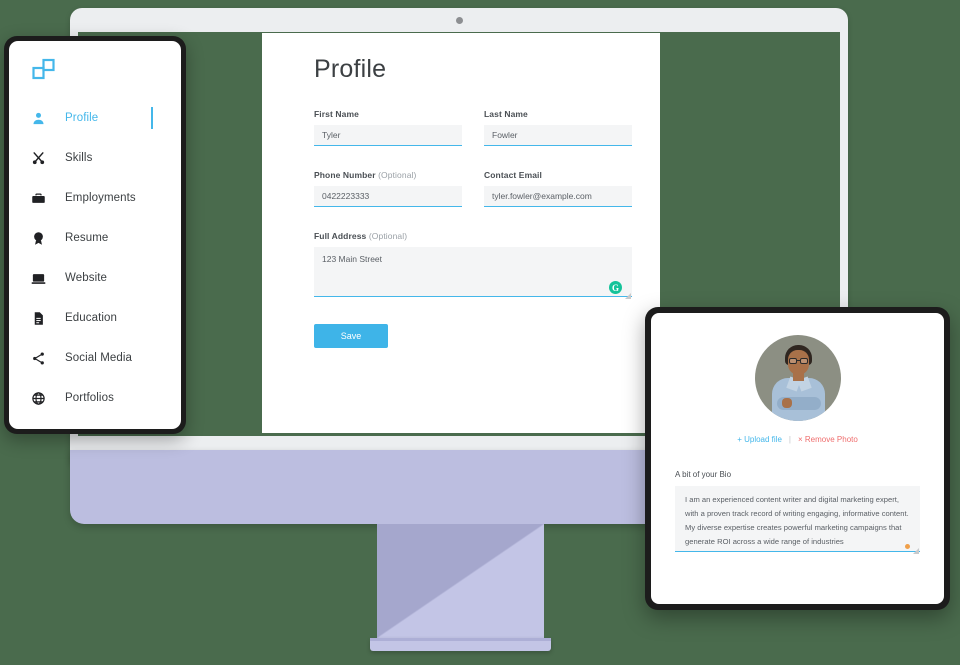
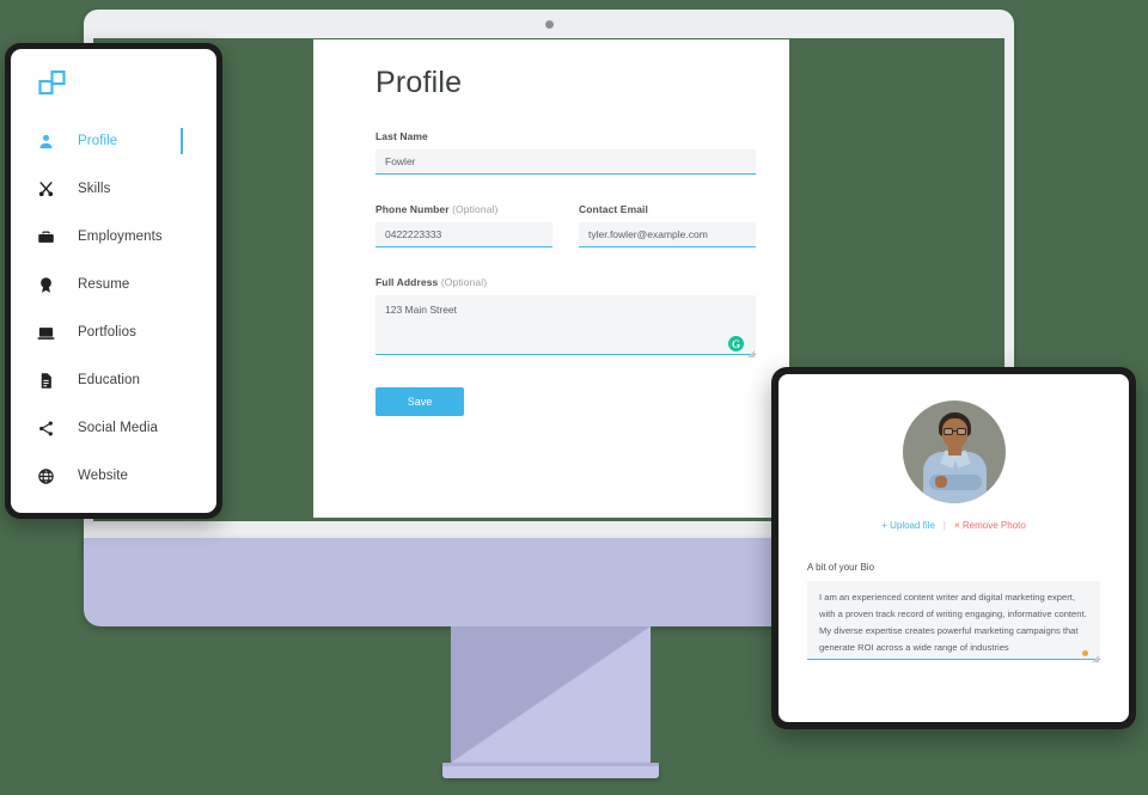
  Profile
- First Name
- Tyler
  Last Name
  Fowler
  Phone Number (Optional)
  0422223333
  Contact Email
  tyler.fowler@example.com
  Full Address (Optional)
  123 Main Street
  G
  Save
  Profile
  Skills
  Employments
  Resume
- Website
+ Portfolios
  Education
  Social Media
- Portfolios
+ Website
  + Upload file
  |
  × Remove Photo
  A bit of your Bio
